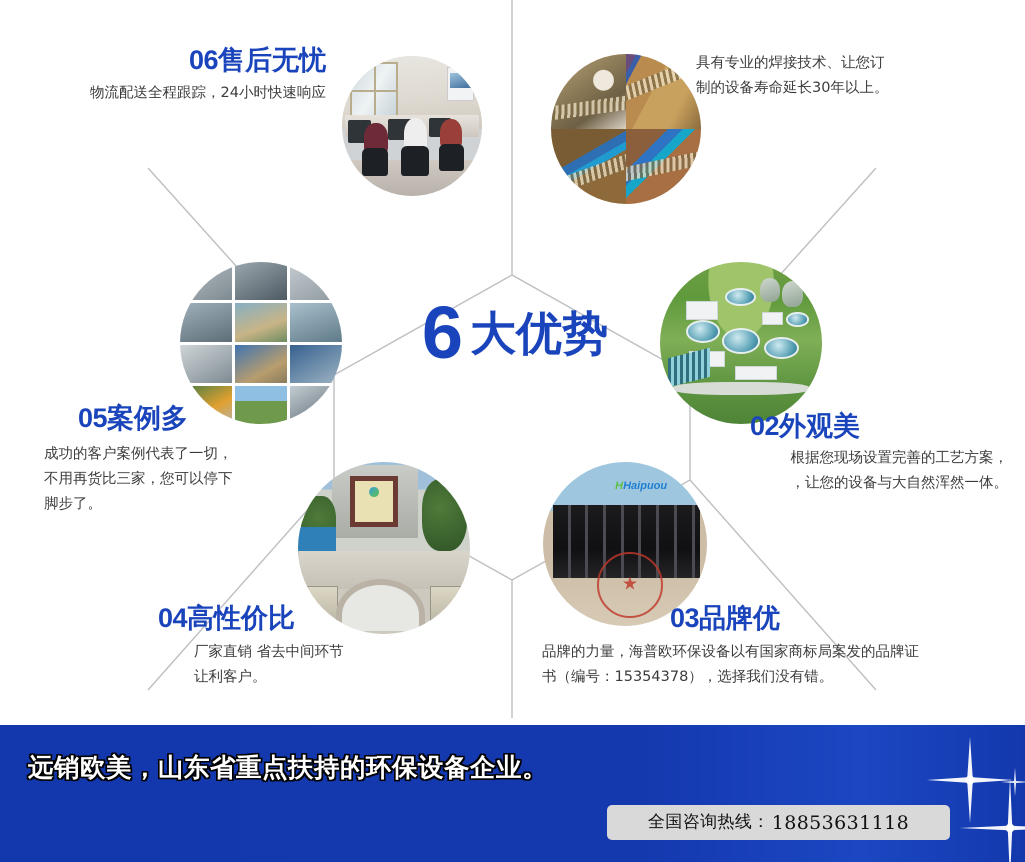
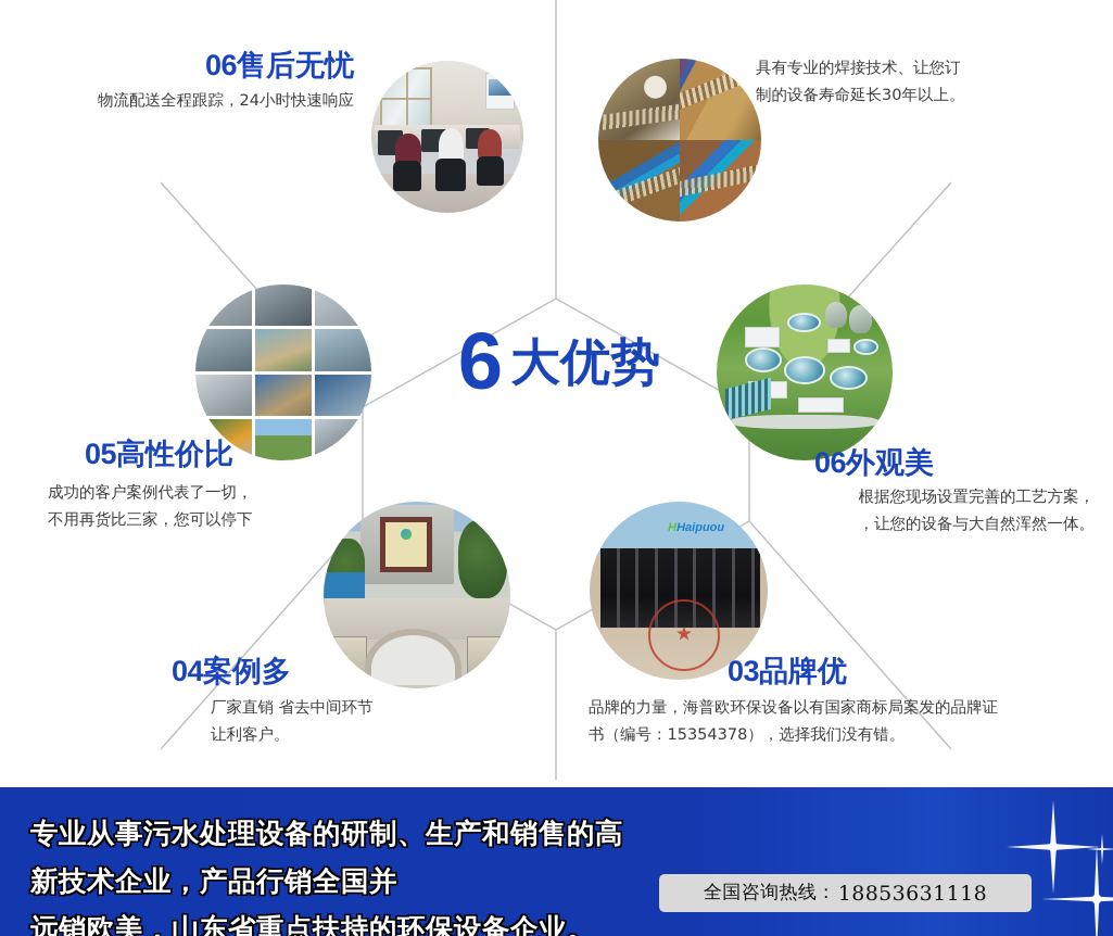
  6
  大优势
  06售后无忧
  物流配送全程跟踪，24小时快速响应
  具有专业的焊接技术、让您订
  制的设备寿命延长30年以上。
- 05案例多
+ 05高性价比
  成功的客户案例代表了一切，
  不用再货比三家，您可以停下
- 脚步了。
- 02外观美
+ 06外观美
  根据您现场设置完善的工艺方案，
  ，让您的设备与大自然浑然一体。
- 04高性价比
+ 04案例多
  厂家直销 省去中间环节
  让利客户。
  HHaipuou
  03品牌优
  品牌的力量，海普欧环保设备以有国家商标局案发的品牌证
  书（编号：15354378），选择我们没有错。
+ 专业从事污水处理设备的研制、生产和销售的高新技术企业，产品行销全国并
  远销欧美，山东省重点扶持的环保设备企业。
  全国咨询热线：
  18853631118
